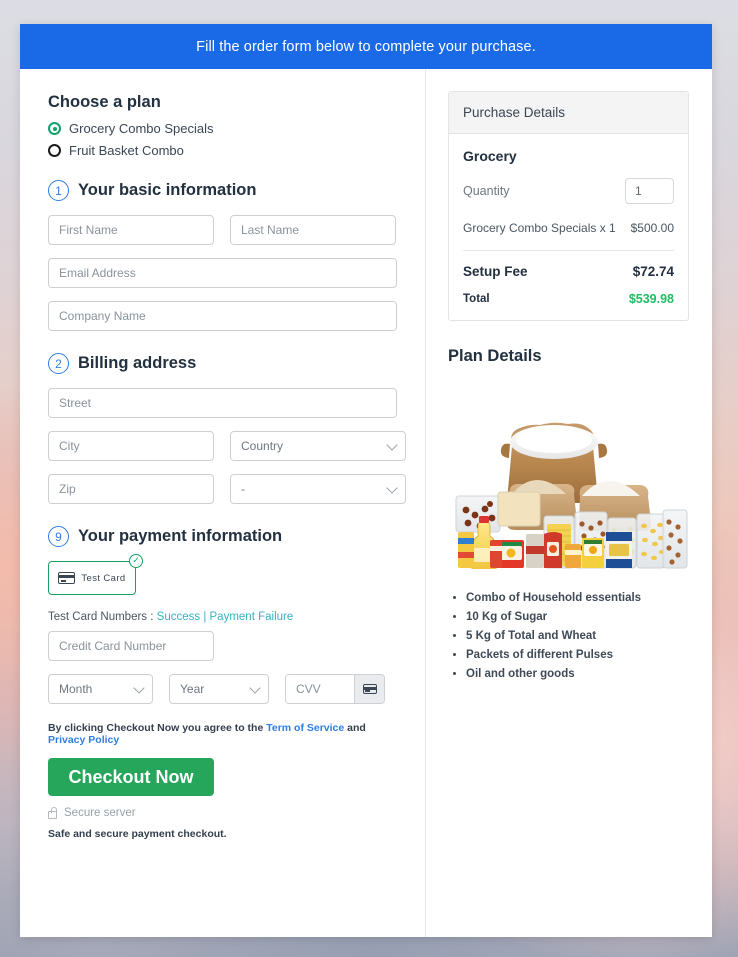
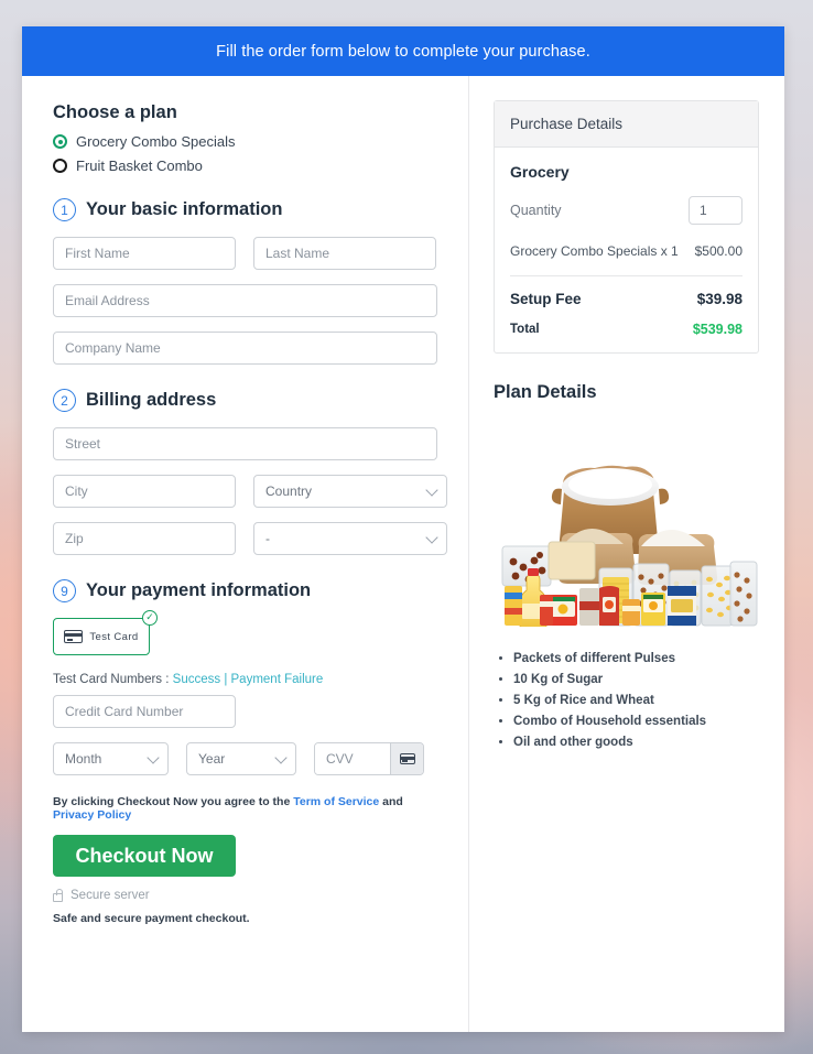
  Fill the order form below to complete your purchase.
  Choose a plan
  Grocery Combo Specials
  Fruit Basket Combo
  1
  Your basic information
  First Name
  Last Name
  Email Address
  Company Name
  2
  Billing address
  Street
  City
  Country
  Zip
  -
  9
  Your payment information
  Test Card
  ✓
  Test Card Numbers : Success | Payment Failure
  Credit Card Number
  Month
  Year
  CVV
  By clicking Checkout Now you agree to the Term of Service and Privacy Policy
  Checkout Now
  Secure server
  Safe and secure payment checkout.
  Purchase Details
  Grocery
  Quantity
  1
  Grocery Combo Specials x 1
  $500.00
  Setup Fee
- $72.74
+ $39.98
  Total
  $539.98
  Plan Details
- Combo of Household essentials
+ Packets of different Pulses
  10 Kg of Sugar
- 5 Kg of Total and Wheat
+ 5 Kg of Rice and Wheat
- Packets of different Pulses
+ Combo of Household essentials
  Oil and other goods
